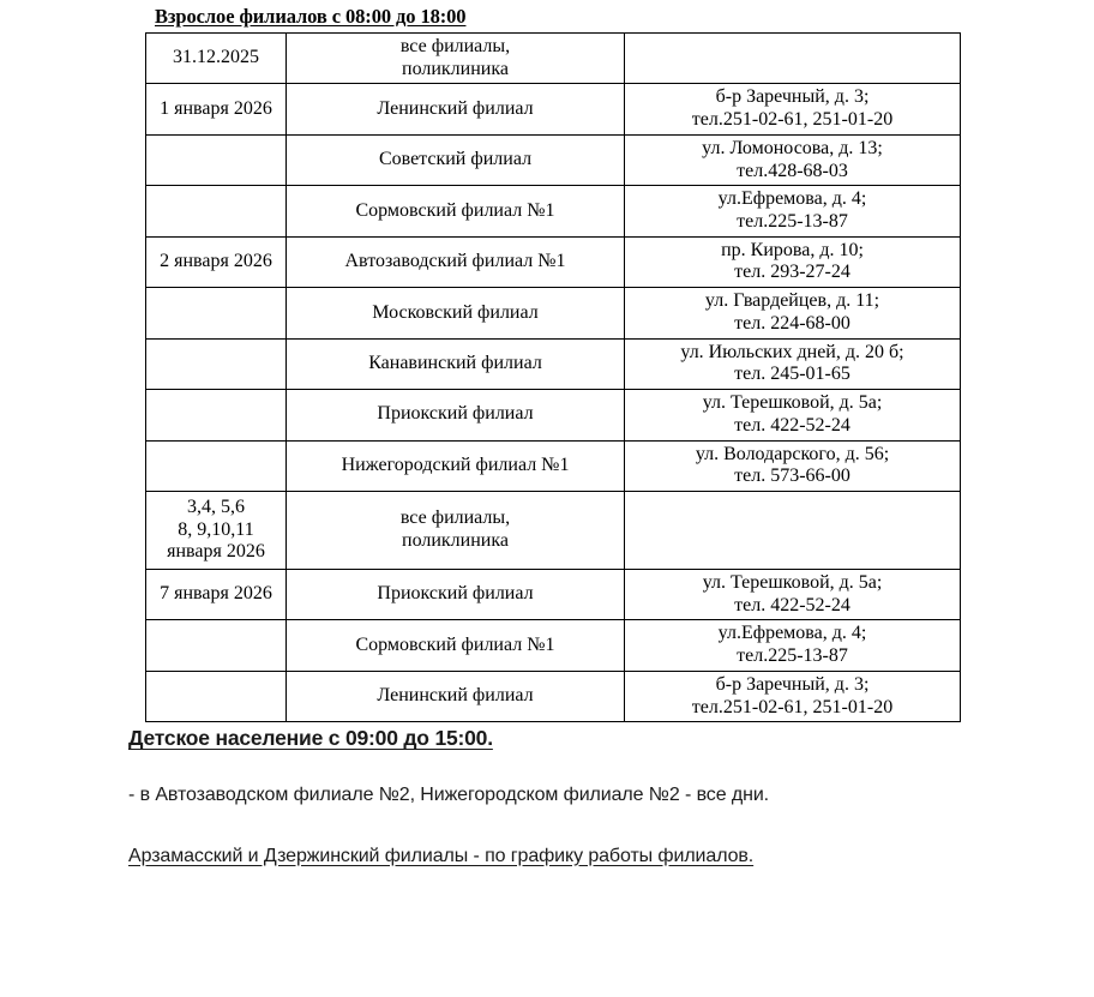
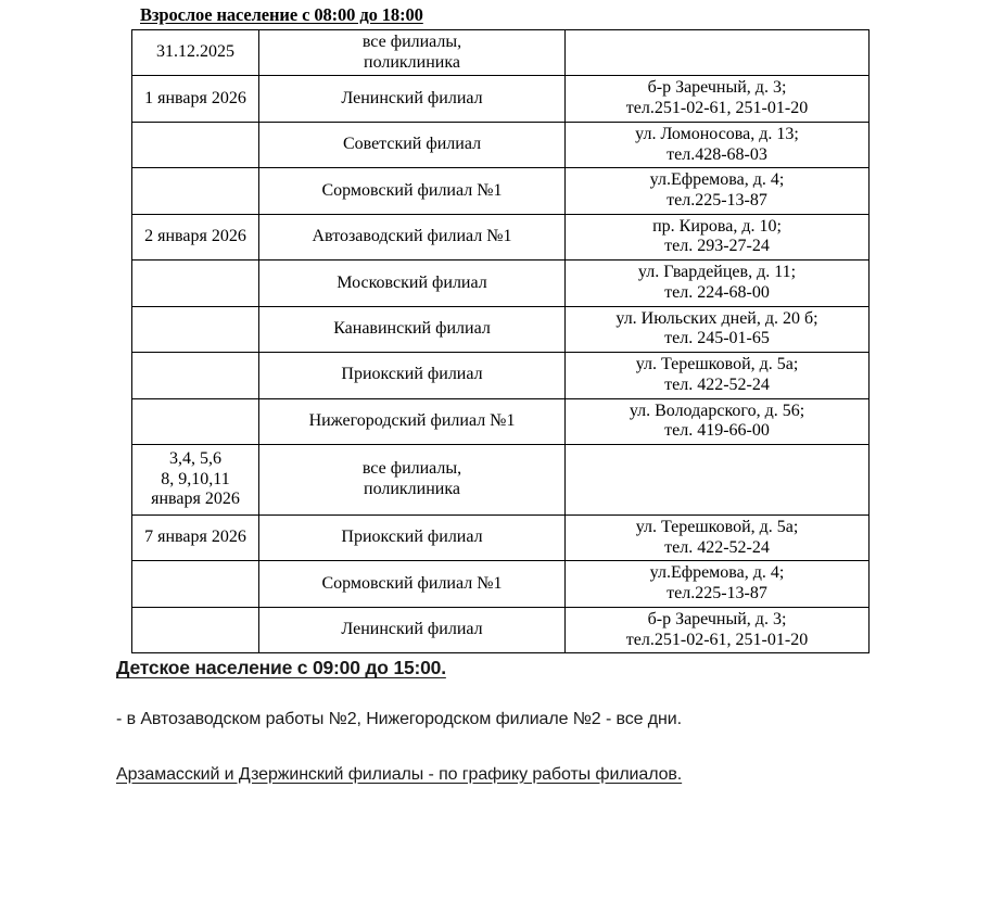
- Взрослое филиалов с 08:00 до 18:00
+ Взрослое население с 08:00 до 18:00
  31.12.2025	все филиалы,поликлиника
  1 января 2026	Ленинский филиал	б-р Заречный, д. 3;тел.251-02-61, 251-01-20
  	Советский филиал	ул. Ломоносова, д. 13;тел.428-68-03
  	Сормовский филиал №1	ул.Ефремова, д. 4;тел.225-13-87
  2 января 2026	Автозаводский филиал №1	пр. Кирова, д. 10;тел. 293-27-24
  	Московский филиал	ул. Гвардейцев, д. 11;тел. 224-68-00
  	Канавинский филиал	ул. Июльских дней, д. 20 б;тел. 245-01-65
  	Приокский филиал	ул. Терешковой, д. 5а;тел. 422-52-24
- 	Нижегородский филиал №1	ул. Володарского, д. 56;тел. 573-66-00
+ 	Нижегородский филиал №1	ул. Володарского, д. 56;тел. 419-66-00
  3,4, 5,68, 9,10,11января 2026	все филиалы,поликлиника
  7 января 2026	Приокский филиал	ул. Терешковой, д. 5а;тел. 422-52-24
  	Сормовский филиал №1	ул.Ефремова, д. 4;тел.225-13-87
  	Ленинский филиал	б-р Заречный, д. 3;тел.251-02-61, 251-01-20
  Детское население с 09:00 до 15:00.
- - в Автозаводском филиале №2, Нижегородском филиале №2 - все дни.
+ - в Автозаводском работы №2, Нижегородском филиале №2 - все дни.
  Арзамасский и Дзержинский филиалы - по графику работы филиалов.
